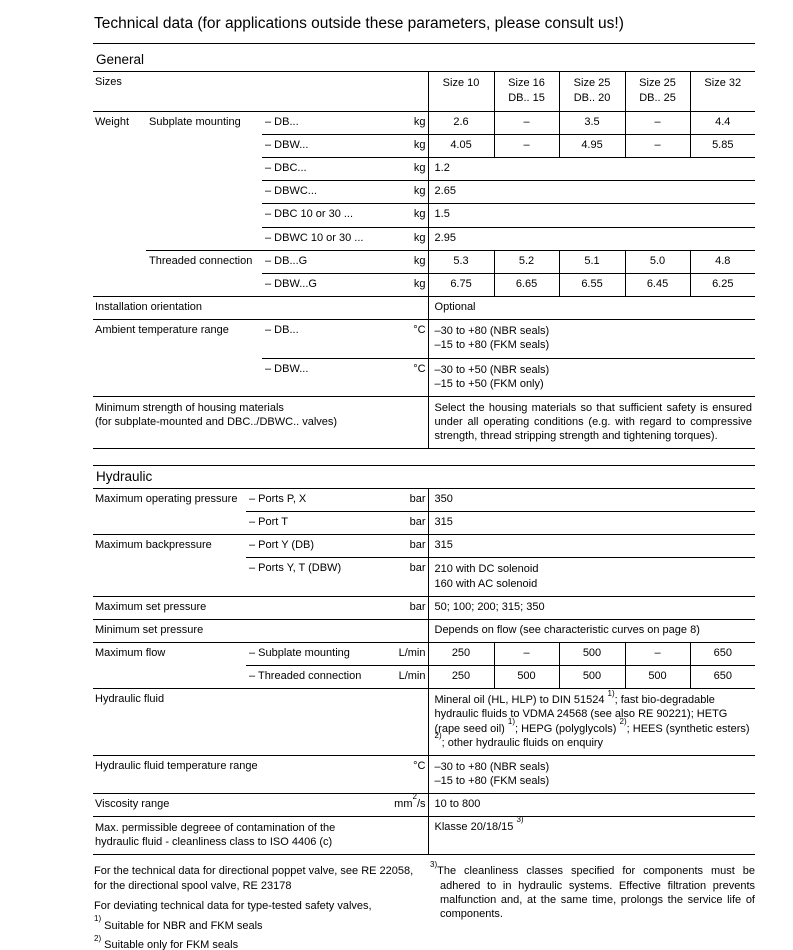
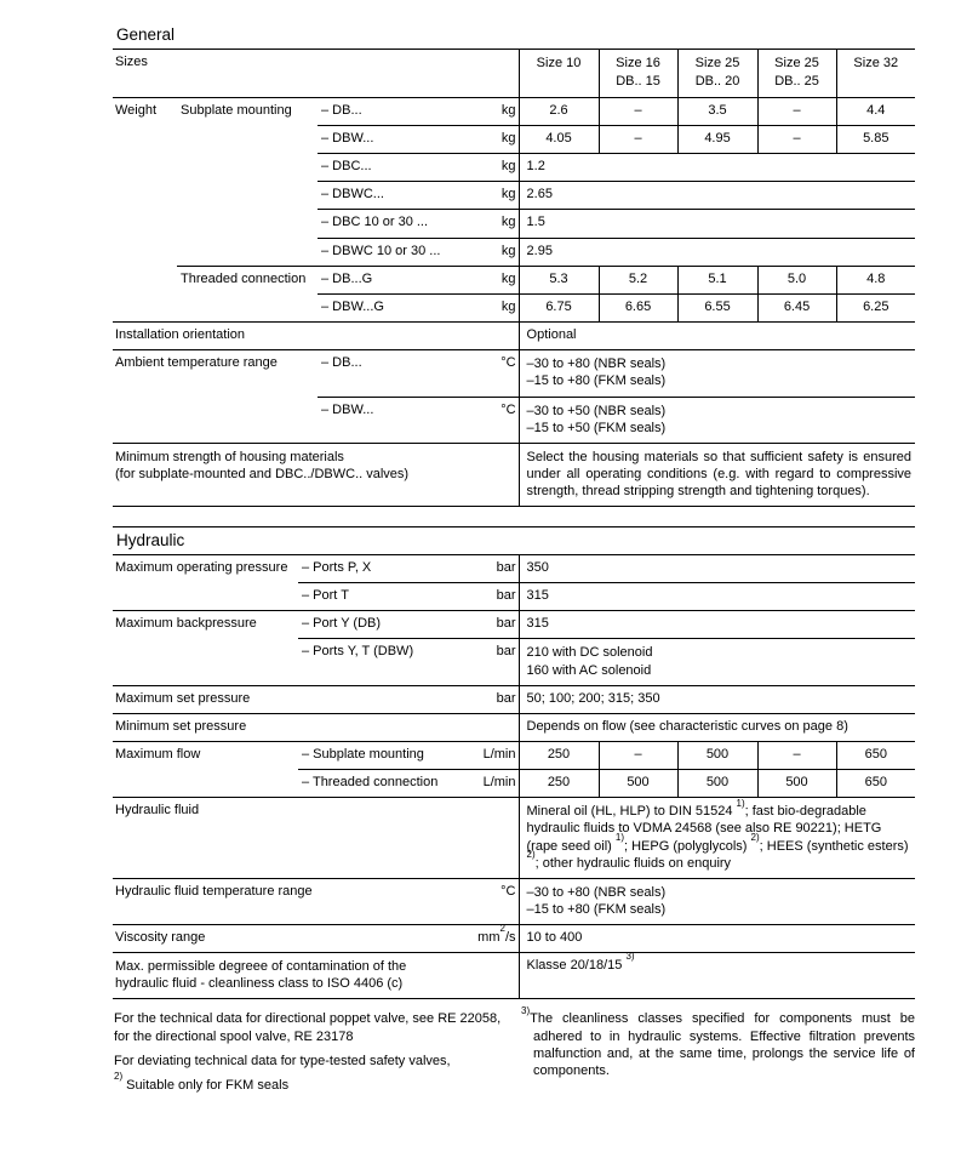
- Technical data (for applications outside these parameters, please consult us!)
  General
  Sizes	Size 10	Size 16 DB.. 15	Size 25 DB.. 20	Size 25 DB.. 25	Size 32
  Weight	Subplate mounting	– DB...	kg	2.6	–	3.5	–	4.4
  – DBW...	kg	4.05	–	4.95	–	5.85
  – DBC...	kg	1.2
  – DBWC...	kg	2.65
  – DBC 10 or 30 ...	kg	1.5
  – DBWC 10 or 30 ...	kg	2.95
  Threaded connection	– DB...G	kg	5.3	5.2	5.1	5.0	4.8
  – DBW...G	kg	6.75	6.65	6.55	6.45	6.25
  Installation orientation	Optional
  Ambient temperature range	– DB...	°C	–30 to +80 (NBR seals) –15 to +80 (FKM seals)
- – DBW...	°C	–30 to +50 (NBR seals) –15 to +50 (FKM only)
+ – DBW...	°C	–30 to +50 (NBR seals) –15 to +50 (FKM seals)
  Minimum strength of housing materials (for subplate-mounted and DBC../DBWC.. valves)	Select the housing materials so that sufficient safety is ensured under all operating conditions (e.g. with regard to compressive strength, thread stripping strength and tightening torques).
  Hydraulic
  Maximum operating pressure	– Ports P, X	bar	350
  – Port T	bar	315
  Maximum backpressure	– Port Y (DB)	bar	315
  – Ports Y, T (DBW)	bar	210 with DC solenoid 160 with AC solenoid
  Maximum set pressure	bar	50; 100; 200; 315; 350
  Minimum set pressure		Depends on flow (see characteristic curves on page 8)
  Maximum flow	– Subplate mounting	L/min	250	–	500	–	650
  – Threaded connection	L/min	250	500	500	500	650
  Hydraulic fluid	Mineral oil (HL, HLP) to DIN 51524 1); fast bio-degradable hydraulic fluids to VDMA 24568 (see also RE 90221); HETG (rape seed oil) 1); HEPG (polyglycols) 2); HEES (synthetic esters) 2); other hydraulic fluids on enquiry
  Hydraulic fluid temperature range	°C	–30 to +80 (NBR seals) –15 to +80 (FKM seals)
- Viscosity range	mm2/s	10 to 800
+ Viscosity range	mm2/s	10 to 400
  Max. permissible degreee of contamination of the hydraulic fluid - cleanliness class to ISO 4406 (c)	Klasse 20/18/15 3)
  For the technical data for directional poppet valve, see RE 22058, for the directional spool valve, RE 23178
  For deviating technical data for type-tested safety valves,
- 1) Suitable for NBR and FKM seals
  2) Suitable only for FKM seals
  3)The cleanliness classes specified for components must be adhered to in hydraulic systems. Effective filtration prevents malfunction and, at the same time, prolongs the service life of components.
